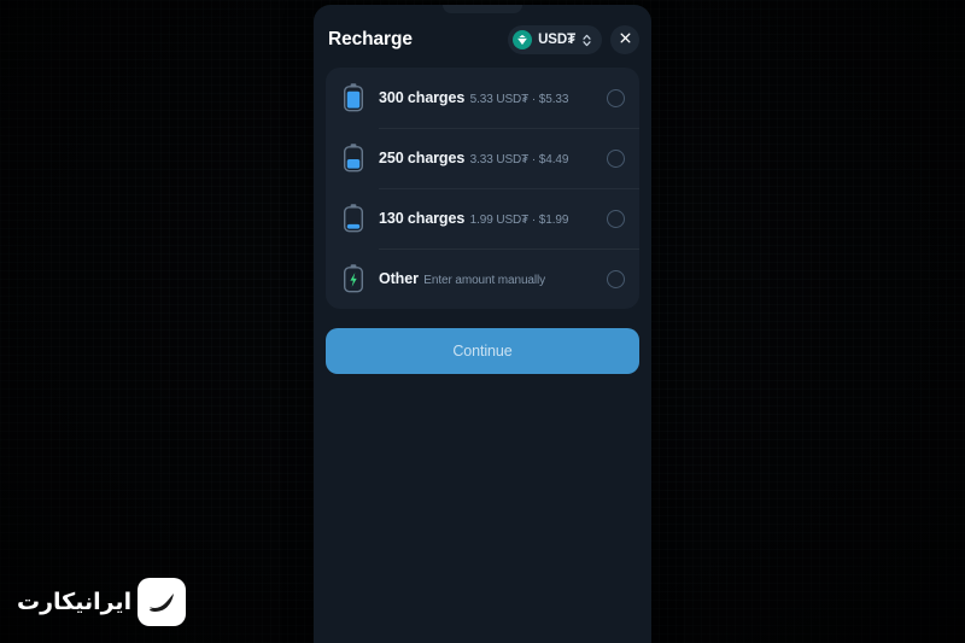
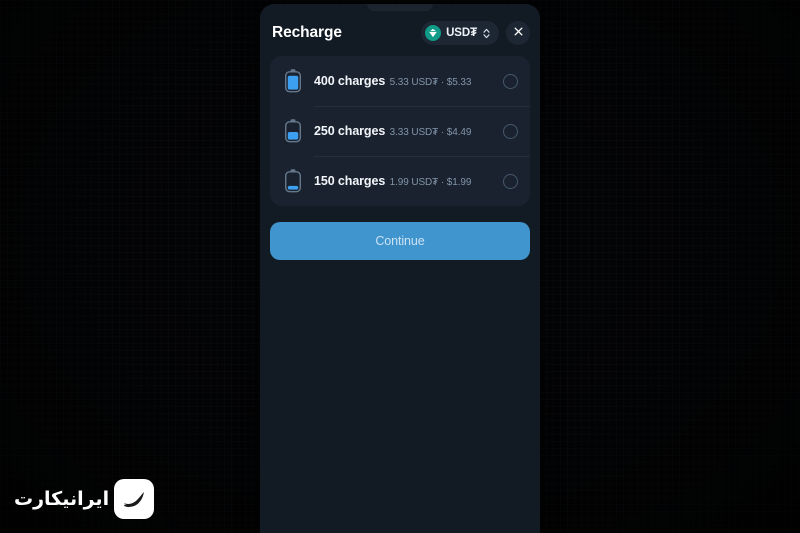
  Recharge
  USD₮
- 300 charges 5.33 USD₮ · $5.33
+ 400 charges 5.33 USD₮ · $5.33
  250 charges 3.33 USD₮ · $4.49
- 130 charges 1.99 USD₮ · $1.99
+ 150 charges 1.99 USD₮ · $1.99
- Other Enter amount manually
  Continue
  ایرانیکارت
